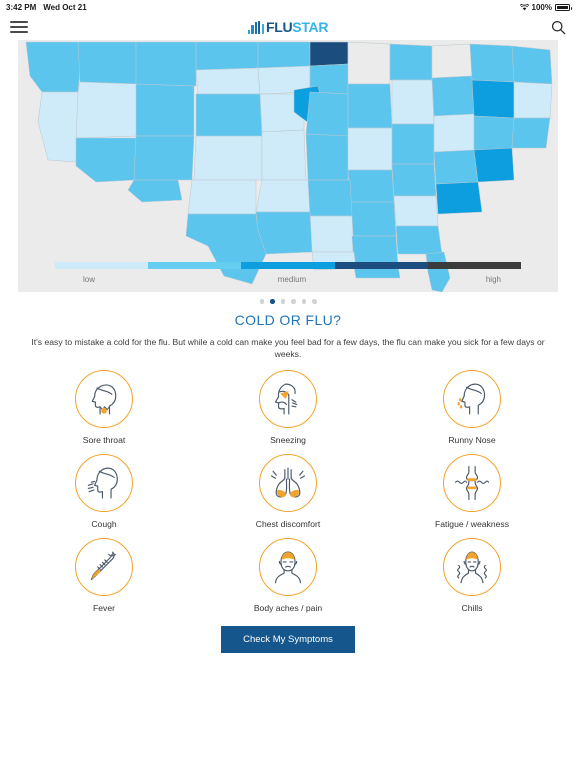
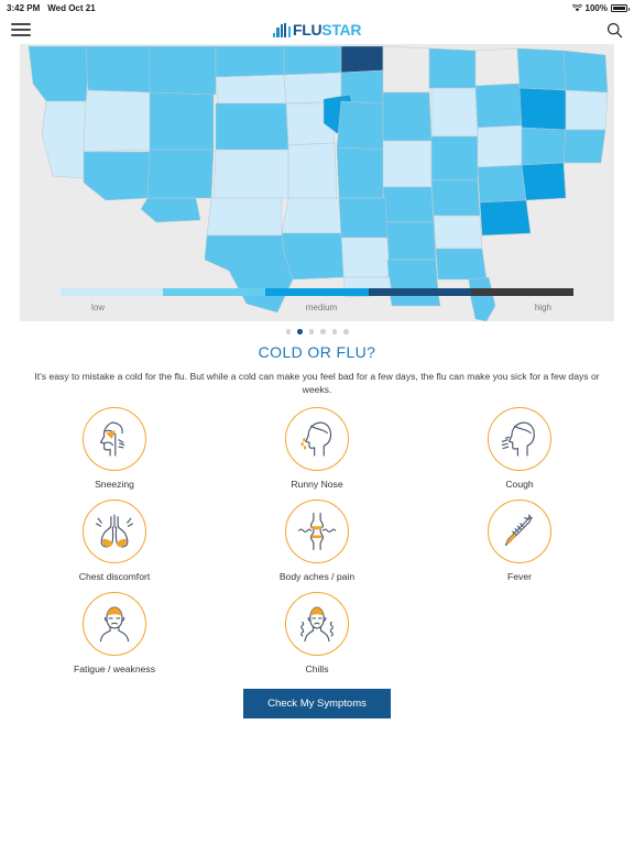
  3:42 PM
  Wed Oct 21
  100%
  FLUSTAR
  low
  medium
  high
  COLD OR FLU?
  It's easy to mistake a cold for the flu. But while a cold can make you feel bad for a few days, the flu can make you sick for a few days or weeks.
- Sore throat
  Sneezing
  Runny Nose
  Cough
  Chest discomfort
- Fatigue / weakness
+ Body aches / pain
  Fever
- Body aches / pain
+ Fatigue / weakness
  Chills
  Check My Symptoms
